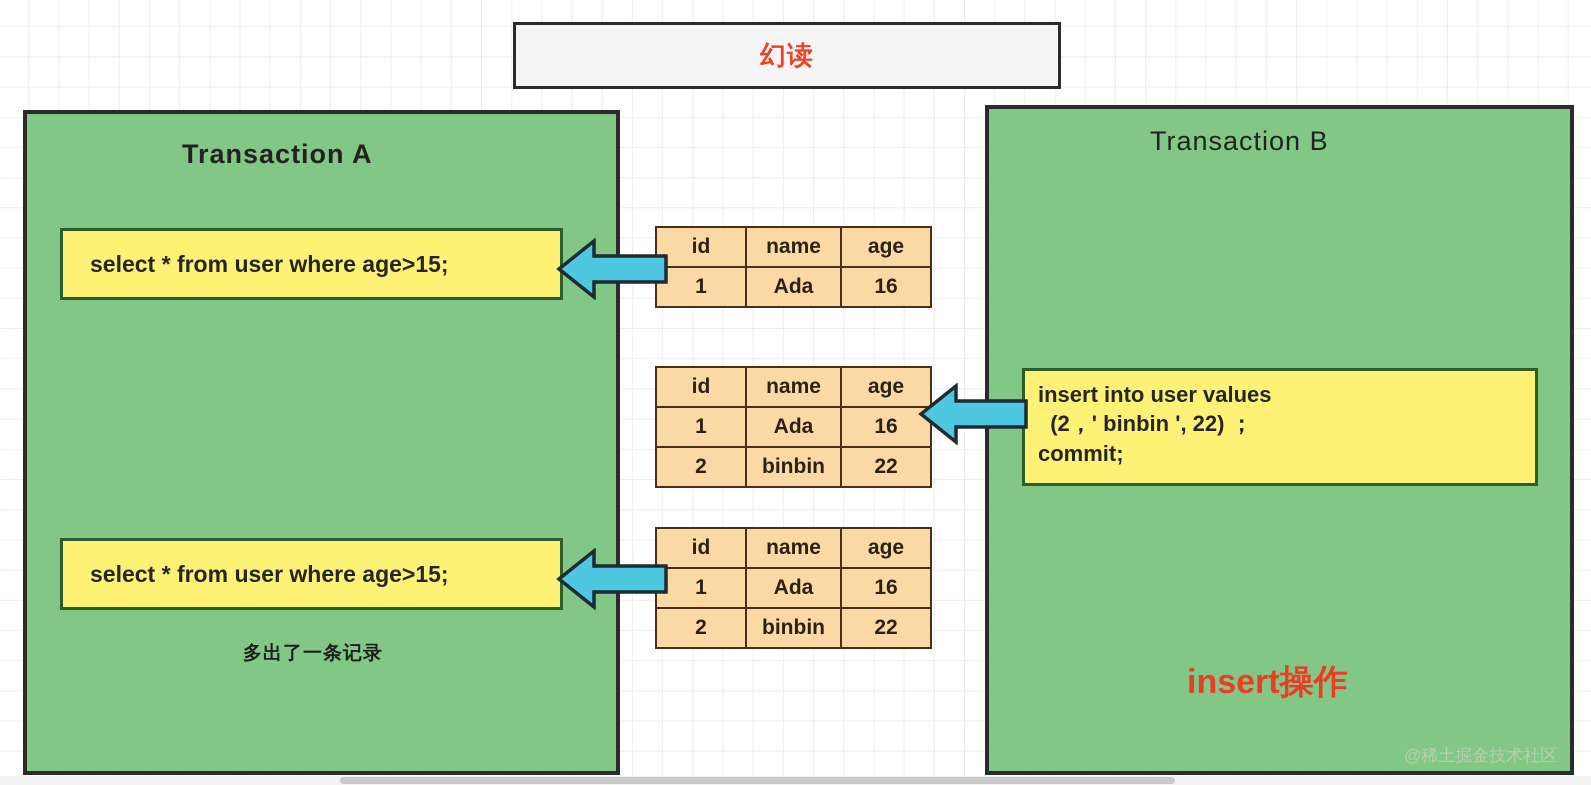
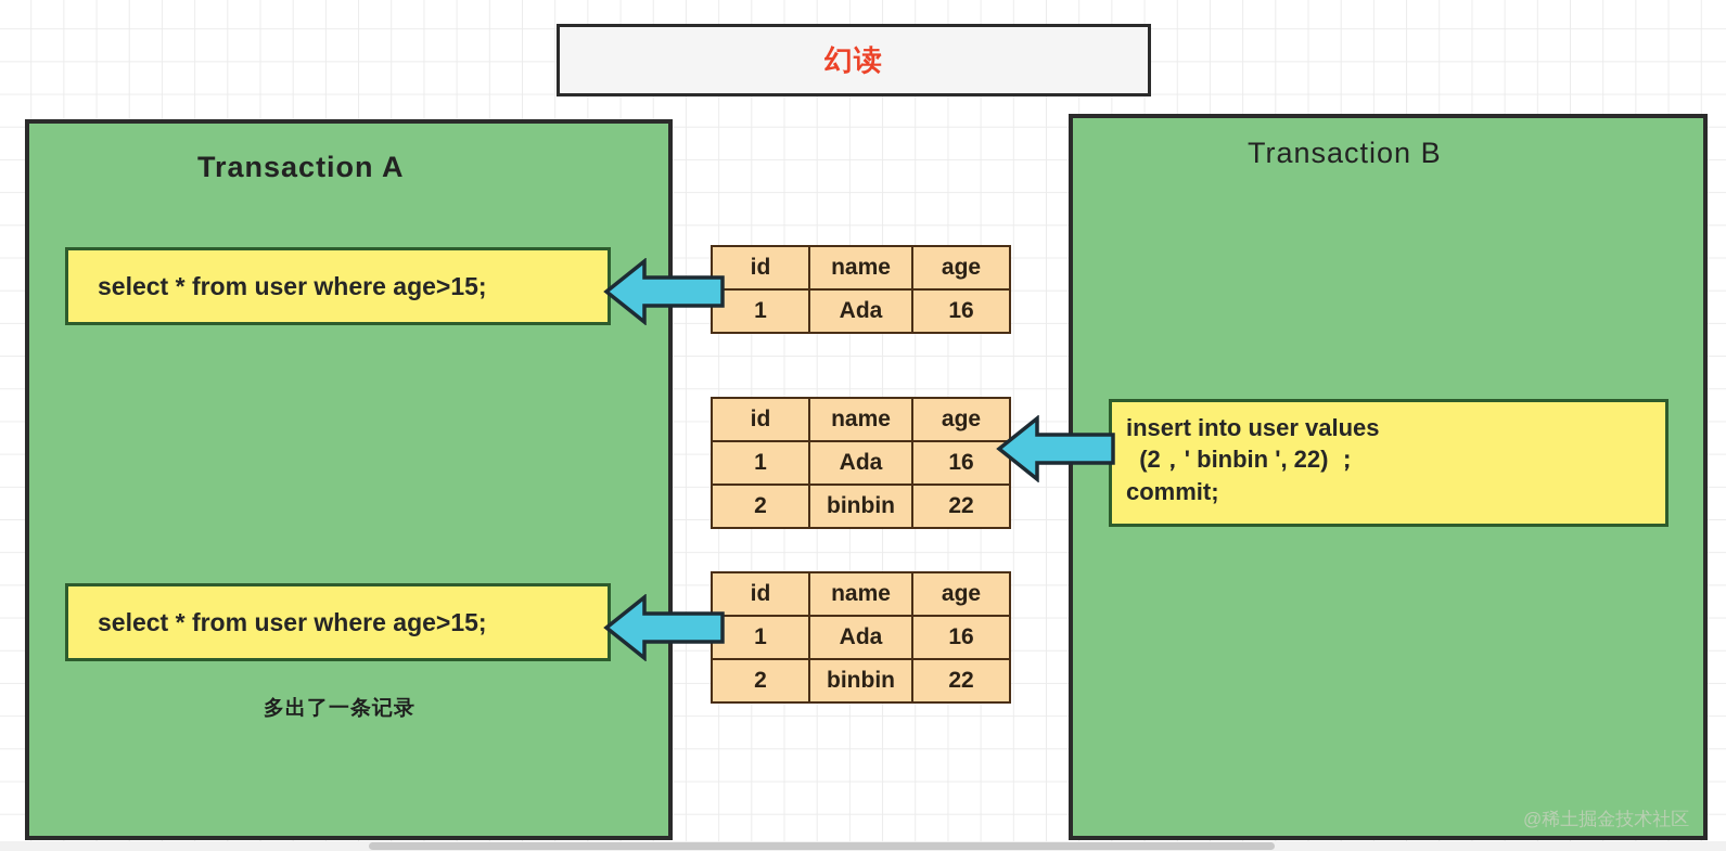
  幻读
  Transaction A
  select * from user where age>15;
  select * from user where age>15;
  多出了一条记录
  Transaction B
  insert into user values
  (2，' binbin ', 22) ；
  commit;
- insert操作
  id	name	age
  1	Ada	16
  id	name	age
  1	Ada	16
  2	binbin	22
  id	name	age
  1	Ada	16
  2	binbin	22
  @稀土掘金技术社区
